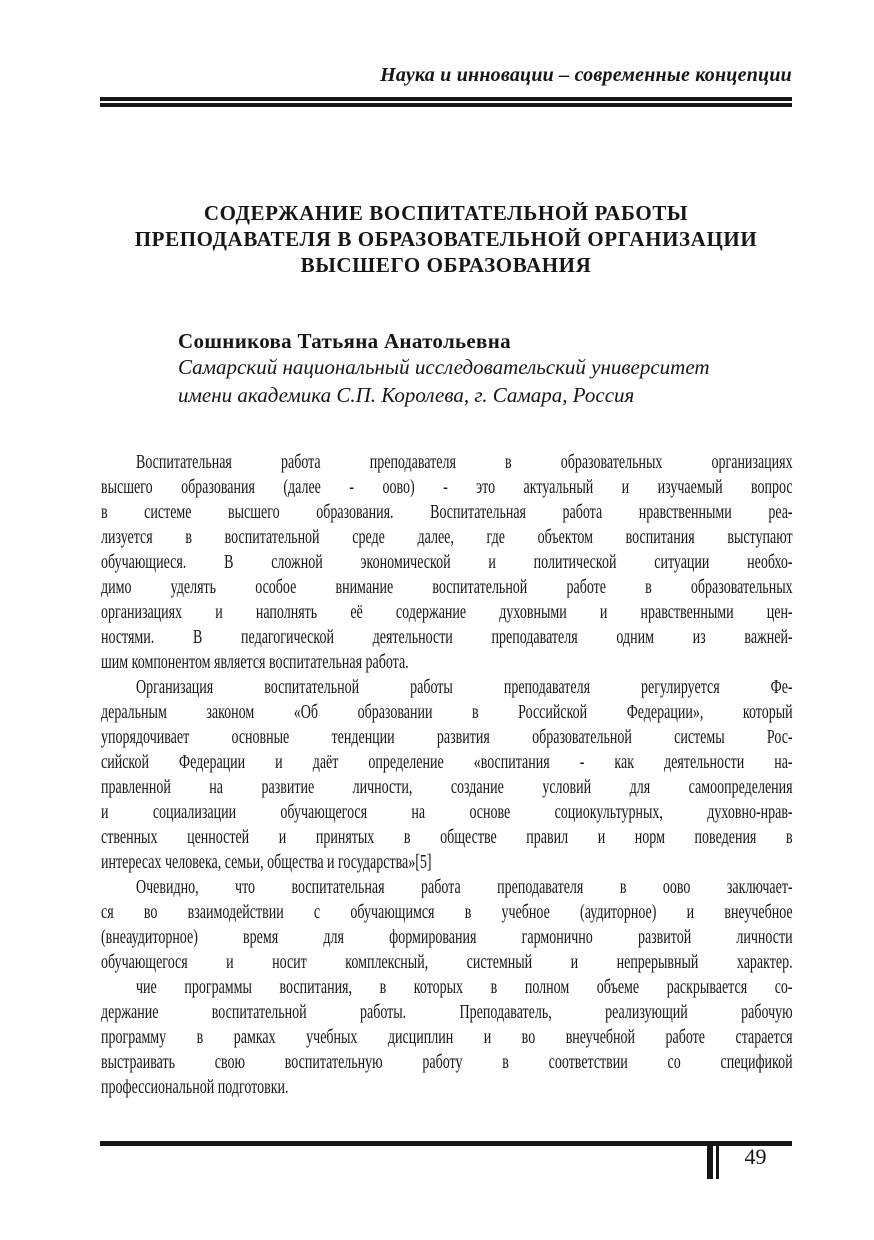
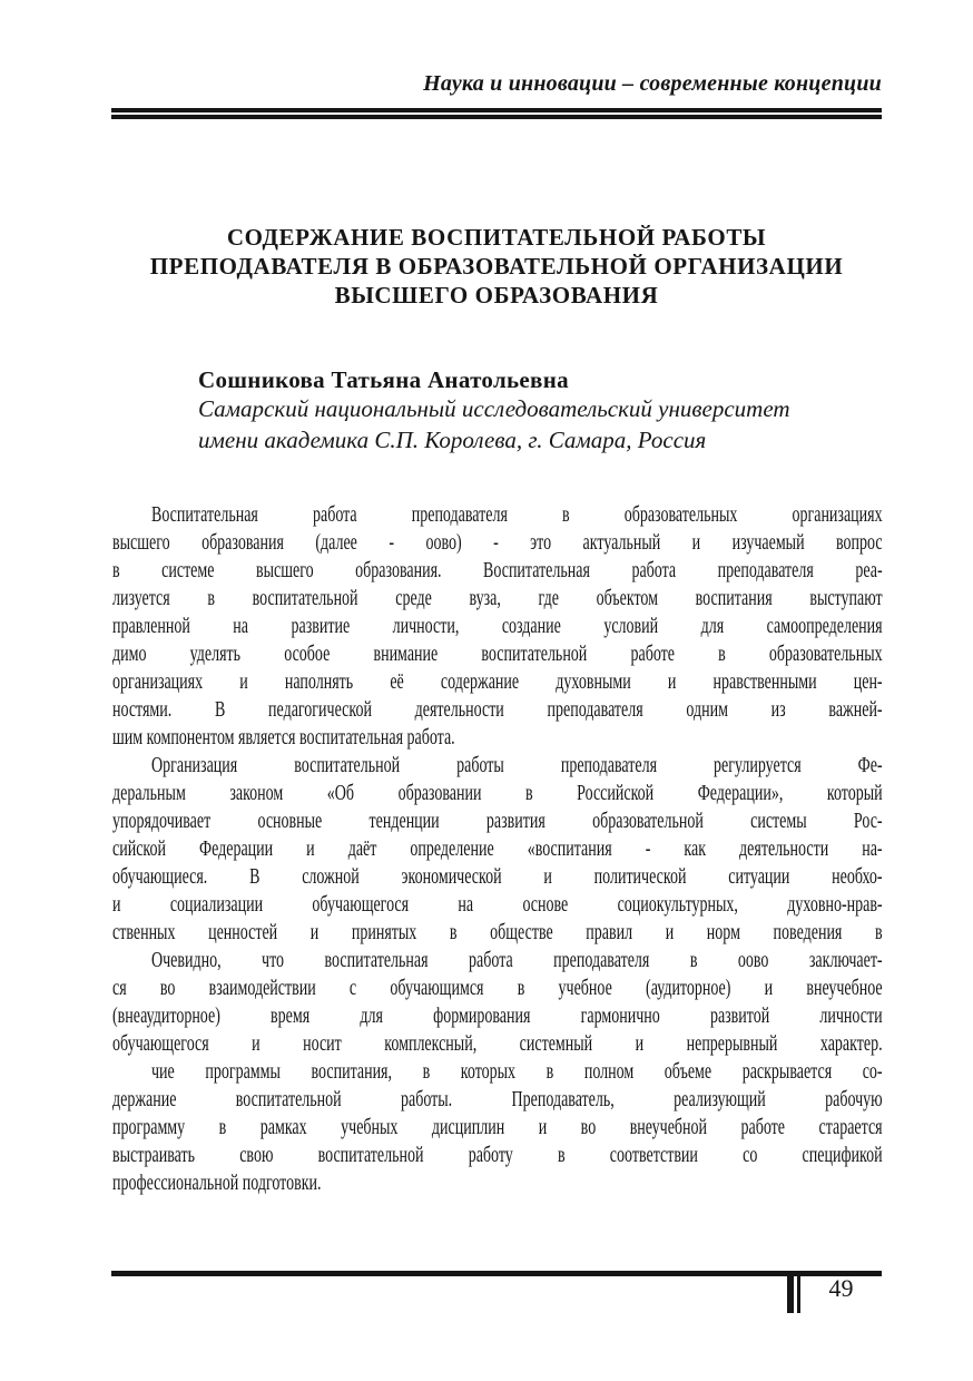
  Наука и инновации – современные концепции
  СОДЕРЖАНИЕ ВОСПИТАТЕЛЬНОЙ РАБОТЫ
  ПРЕПОДАВАТЕЛЯ В ОБРАЗОВАТЕЛЬНОЙ ОРГАНИЗАЦИИ
  ВЫСШЕГО ОБРАЗОВАНИЯ
  Сошникова Татьяна Анатольевна
  Самарский национальный исследовательский университет
  имени академика С.П. Королева, г. Самара, Россия
  Воспитательная работа преподавателя в образовательных организациях
  высшего образования (далее - оово) - это актуальный и изучаемый вопрос
- в системе высшего образования. Воспитательная работа нравственными реа-
+ в системе высшего образования. Воспитательная работа преподавателя реа-
- лизуется в воспитательной среде далее, где объектом воспитания выступают
+ лизуется в воспитательной среде вуза, где объектом воспитания выступают
- обучающиеся. В сложной экономической и политической ситуации необхо-
+ правленной на развитие личности, создание условий для самоопределения
  димо уделять особое внимание воспитательной работе в образовательных
  организациях и наполнять её содержание духовными и нравственными цен-
  ностями. В педагогической деятельности преподавателя одним из важней-
  шим компонентом является воспитательная работа.
  Организация воспитательной работы преподавателя регулируется Фе-
  деральным законом «Об образовании в Российской Федерации», который
  упорядочивает основные тенденции развития образовательной системы Рос-
  сийской Федерации и даёт определение «воспитания - как деятельности на-
- правленной на развитие личности, создание условий для самоопределения
+ обучающиеся. В сложной экономической и политической ситуации необхо-
  и социализации обучающегося на основе социокультурных, духовно-нрав-
  ственных ценностей и принятых в обществе правил и норм поведения в
- интересах человека, семьи, общества и государства»[5]
  Очевидно, что воспитательная работа преподавателя в оово заключает-
  ся во взаимодействии с обучающимся в учебное (аудиторное) и внеучебное
  (внеаудиторное) время для формирования гармонично развитой личности
  обучающегося и носит комплексный, системный и непрерывный характер.
  чие программы воспитания, в которых в полном объеме раскрывается со-
  держание воспитательной работы. Преподаватель, реализующий рабочую
  программу в рамках учебных дисциплин и во внеучебной работе старается
- выстраивать свою воспитательную работу в соответствии со спецификой
+ выстраивать свою воспитательной работу в соответствии со спецификой
  профессиональной подготовки.
  49
